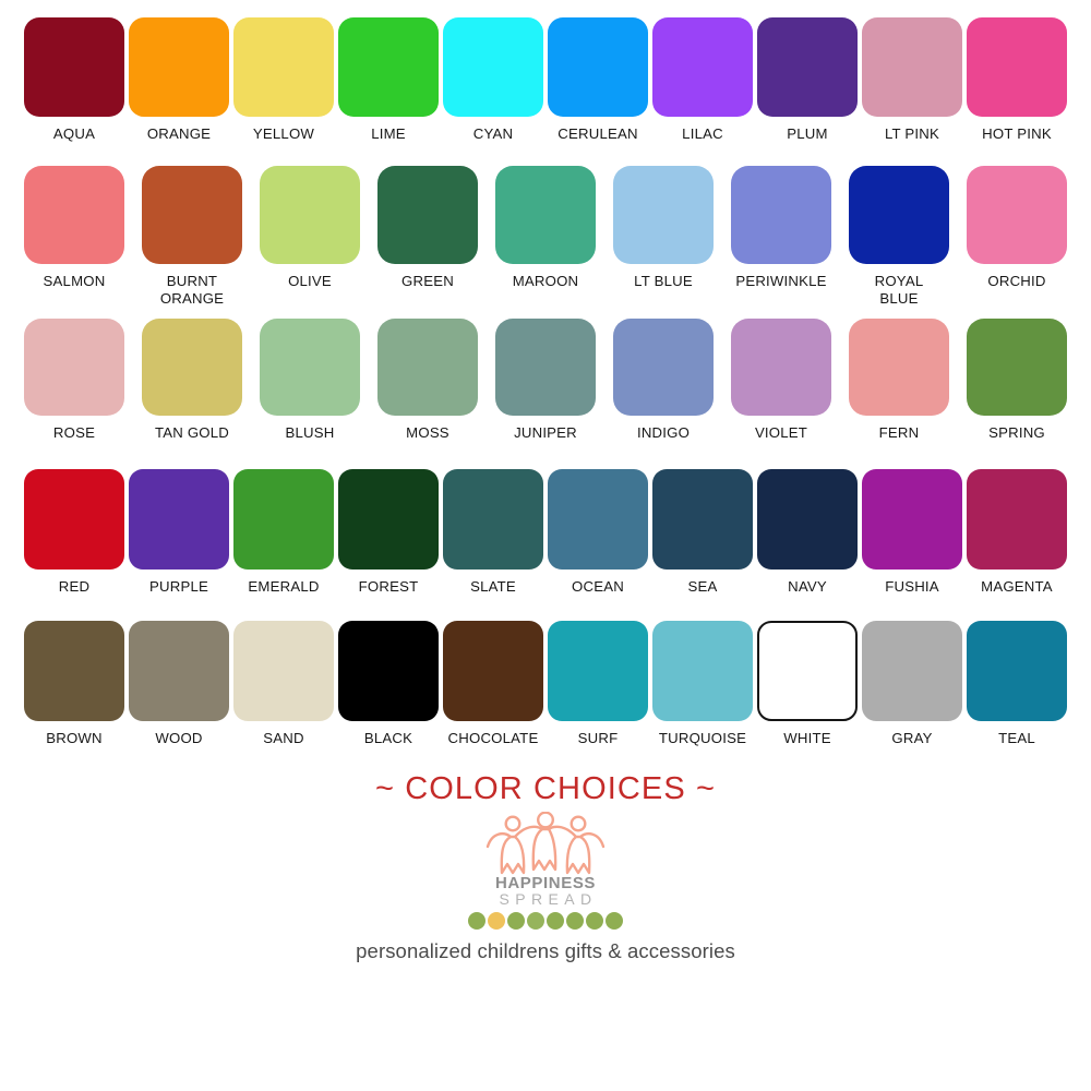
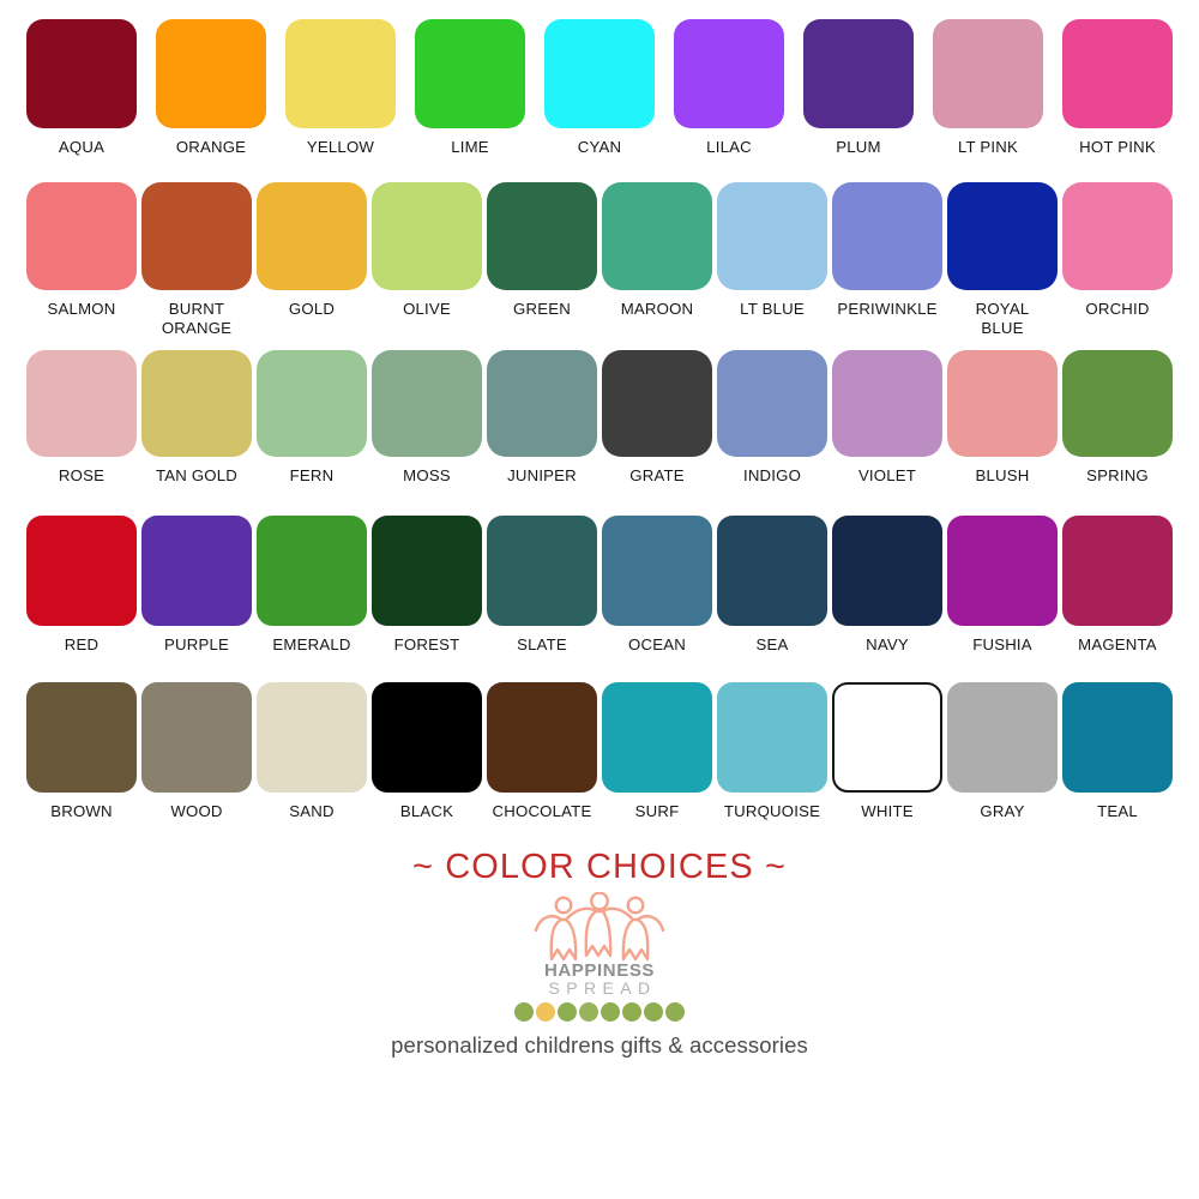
  AQUA
  ORANGE
  YELLOW
  LIME
  CYAN
- CERULEAN
  LILAC
  PLUM
  LT PINK
  HOT PINK
  SALMON
  BURNT
  ORANGE
+ GOLD
  OLIVE
  GREEN
  MAROON
  LT BLUE
  PERIWINKLE
  ROYAL
  BLUE
  ORCHID
  ROSE
  TAN GOLD
- BLUSH
+ FERN
  MOSS
  JUNIPER
+ GRATE
  INDIGO
  VIOLET
- FERN
+ BLUSH
  SPRING
  RED
  PURPLE
  EMERALD
  FOREST
  SLATE
  OCEAN
  SEA
  NAVY
  FUSHIA
  MAGENTA
  BROWN
  WOOD
  SAND
  BLACK
  CHOCOLATE
  SURF
  TURQUOISE
  WHITE
  GRAY
  TEAL
  ~ COLOR CHOICES ~
  HAPPINESS
  SPREAD
  personalized childrens gifts & accessories
